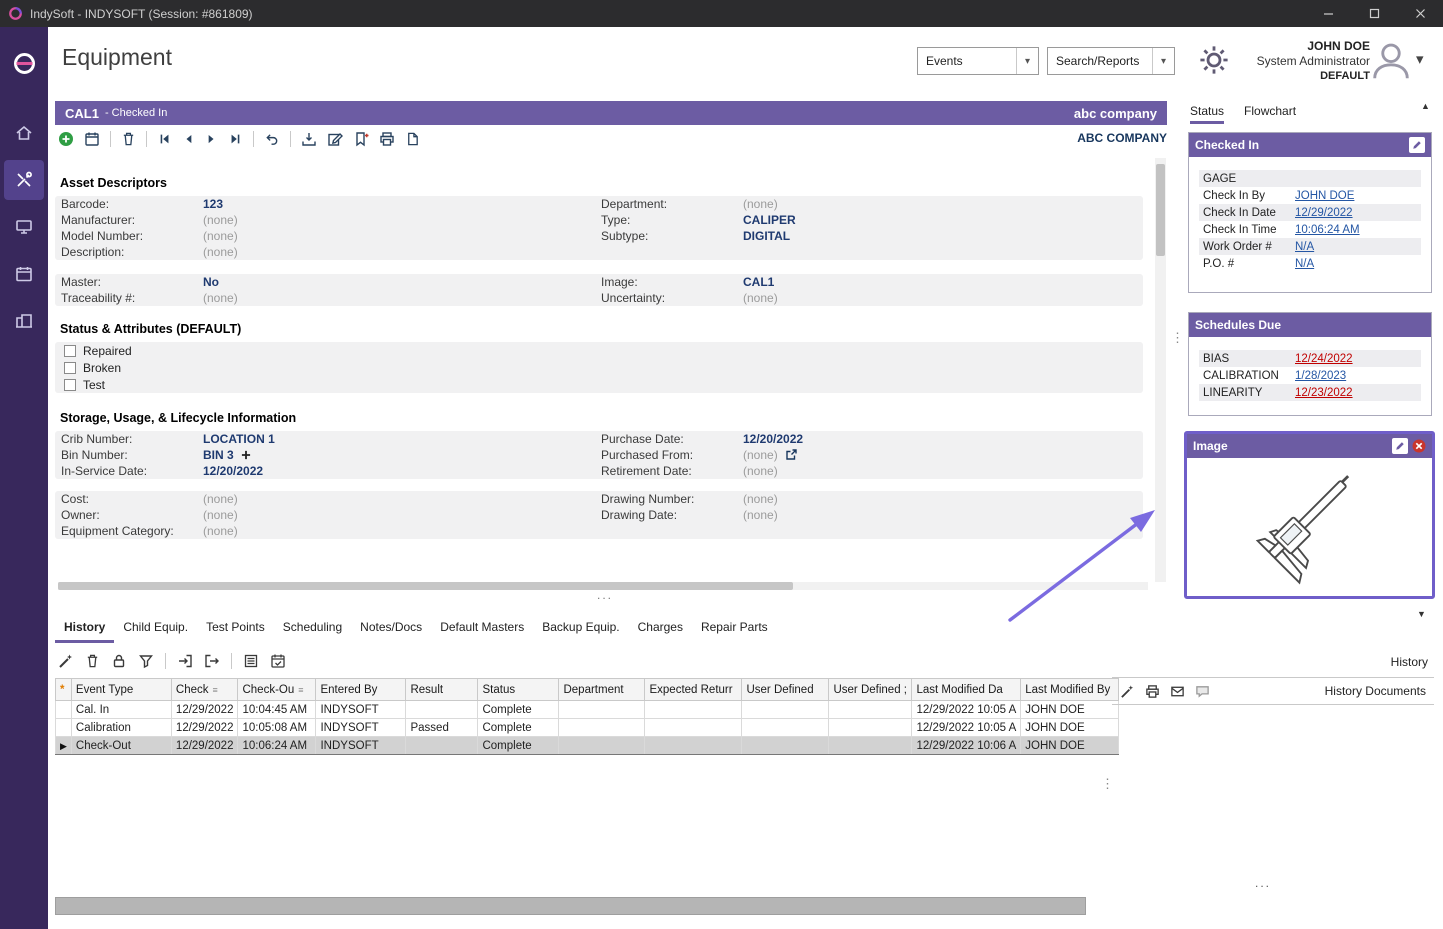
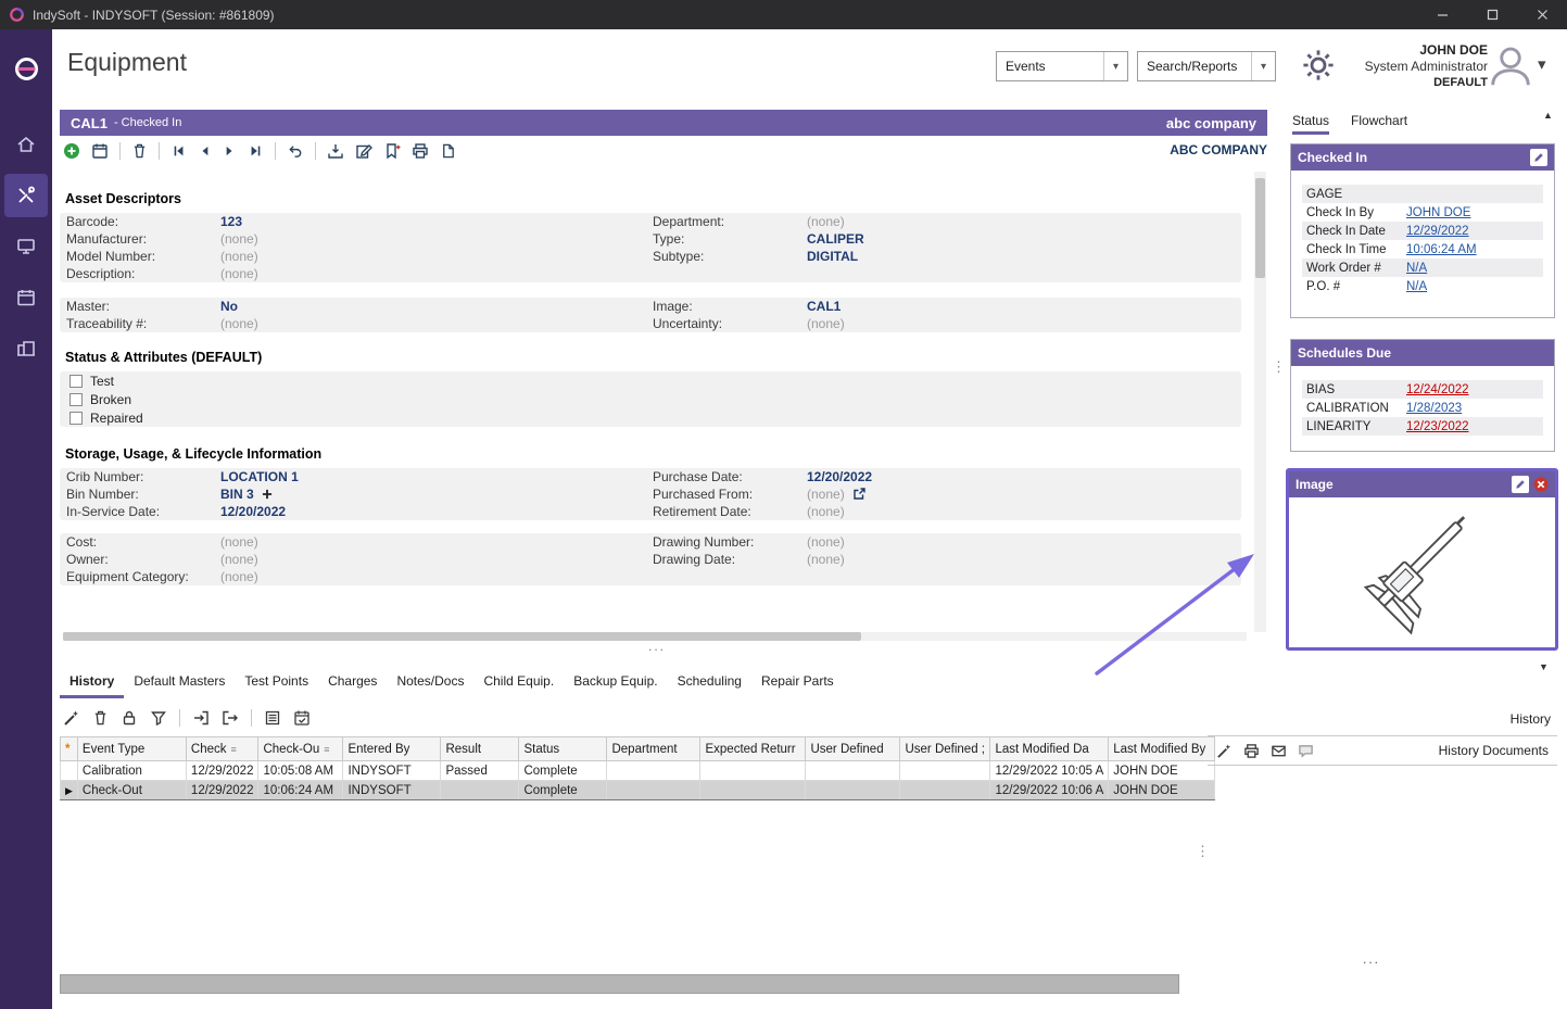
  IndySoft - INDYSOFT (Session: #861809)
  Equipment
  Events
  ▾
  Search/Reports
  ▾
  JOHN DOE
  System Administrator
  DEFAULT
  ▾
  CAL1
  - Checked In
  abc company
  ABC COMPANY
  Asset Descriptors
  Barcode:
  123
  Department:
  (none)
  Manufacturer:
  (none)
  Type:
  CALIPER
  Model Number:
  (none)
  Subtype:
  DIGITAL
  Description:
  (none)
  Master:
  No
  Image:
  CAL1
  Traceability #:
  (none)
  Uncertainty:
  (none)
  Status & Attributes (DEFAULT)
- Repaired
+ Test
  Broken
- Test
+ Repaired
  Storage, Usage, & Lifecycle Information
  Crib Number:
  LOCATION 1
  Purchase Date:
  12/20/2022
  Bin Number:
  BIN 3
  Purchased From:
  (none)
  In-Service Date:
  12/20/2022
  Retirement Date:
  (none)
  Cost:
  (none)
  Drawing Number:
  (none)
  Owner:
  (none)
  Drawing Date:
  (none)
  Equipment Category:
  (none)
  ...
  Status
  Flowchart
  ▲
  Checked In
  GAGE
  Check In By
  JOHN DOE
  Check In Date
  12/29/2022
  Check In Time
  10:06:24 AM
  Work Order #
  N/A
  P.O. #
  N/A
  Schedules Due
  BIAS
  12/24/2022
  CALIBRATION
  1/28/2023
  LINEARITY
  12/23/2022
  ⋮
  Image
  ▼
  History
- Child Equip.
+ Default Masters
  Test Points
- Scheduling
+ Charges
  Notes/Docs
- Default Masters
+ Child Equip.
  Backup Equip.
- Charges
+ Scheduling
  Repair Parts
  History
  *	Event Type	Check ≡	Check-Ou ≡	Entered By	Result	Status	Department	Expected Returr	User Defined	User Defined ;	Last Modified Da	Last Modified By
- 	Cal. In	12/29/2022	10:04:45 AM	INDYSOFT		Complete					12/29/2022 10:05 A	JOHN DOE
  	Calibration	12/29/2022	10:05:08 AM	INDYSOFT	Passed	Complete					12/29/2022 10:05 A	JOHN DOE
  ▶	Check-Out	12/29/2022	10:06:24 AM	INDYSOFT		Complete					12/29/2022 10:06 A	JOHN DOE
  History Documents
  ⋮
  ...
